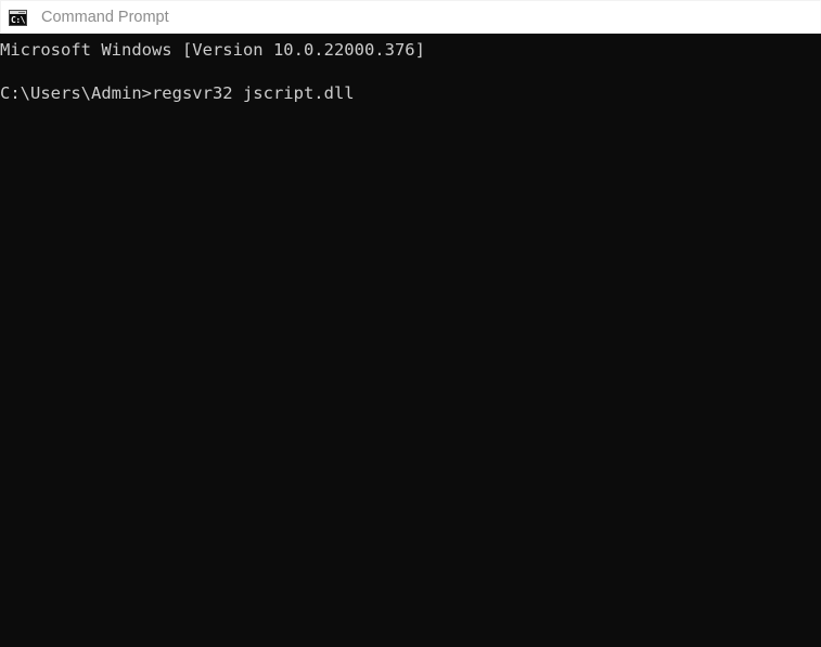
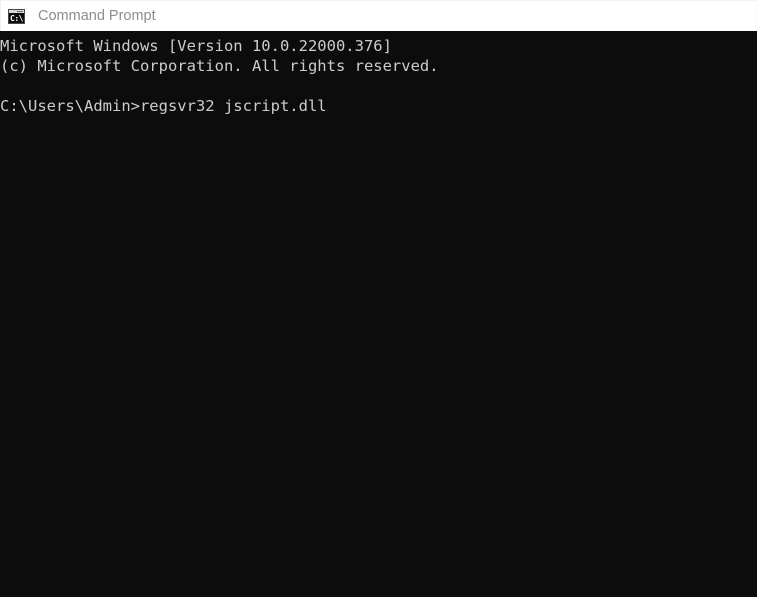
  C:\
  Command Prompt
  Microsoft Windows [Version 10.0.22000.376]
+ (c) Microsoft Corporation. All rights reserved.
  C:\Users\Admin>regsvr32 jscript.dll
